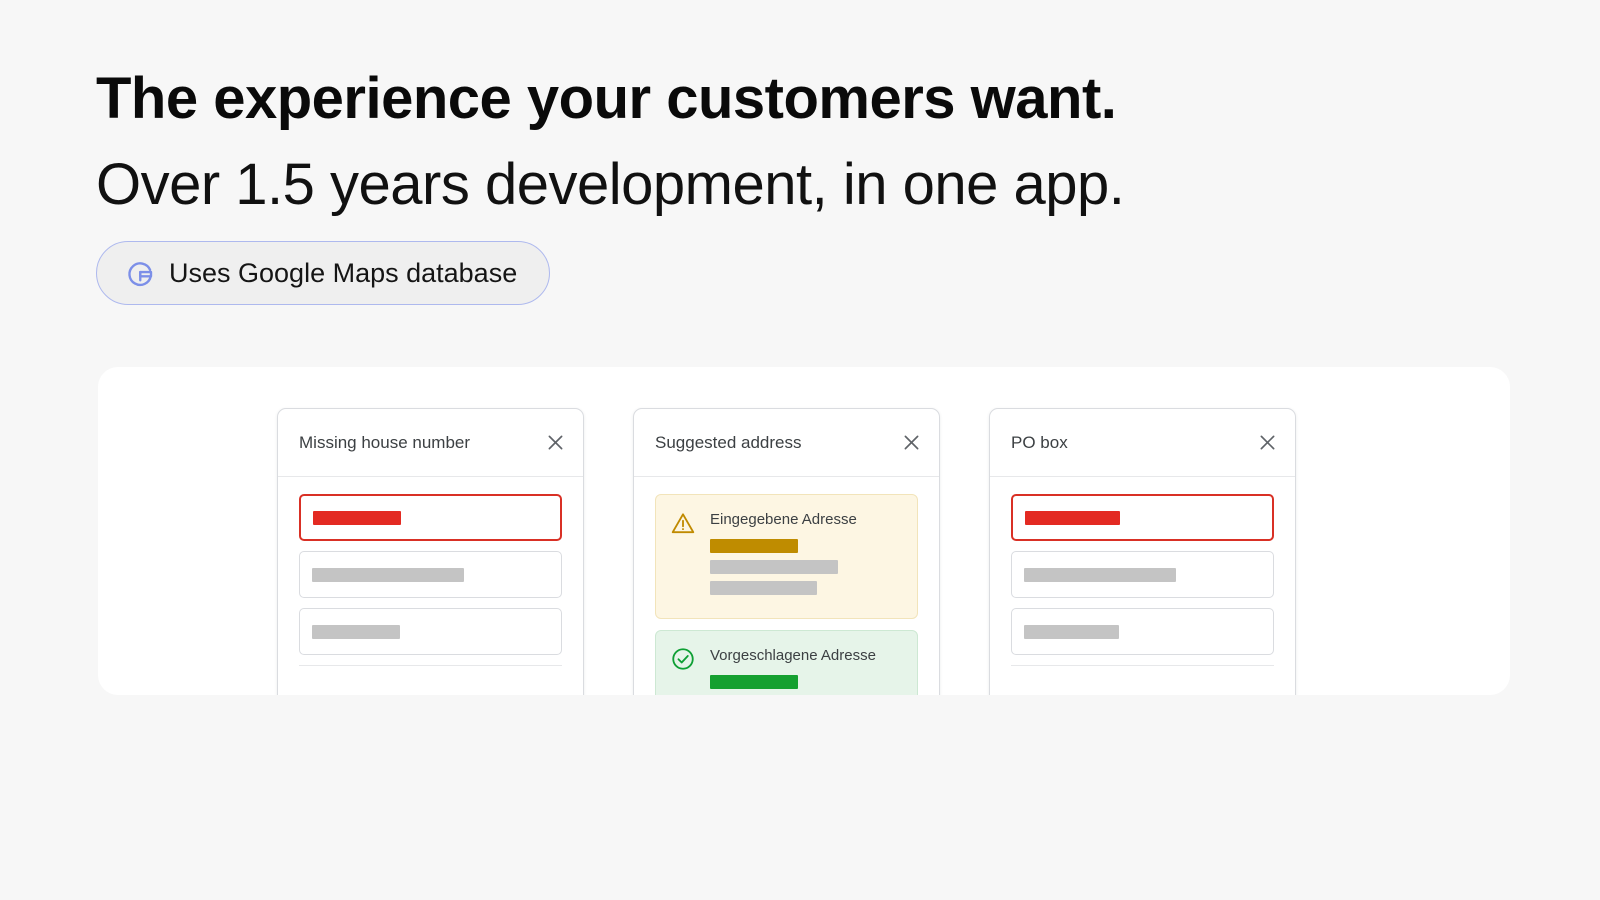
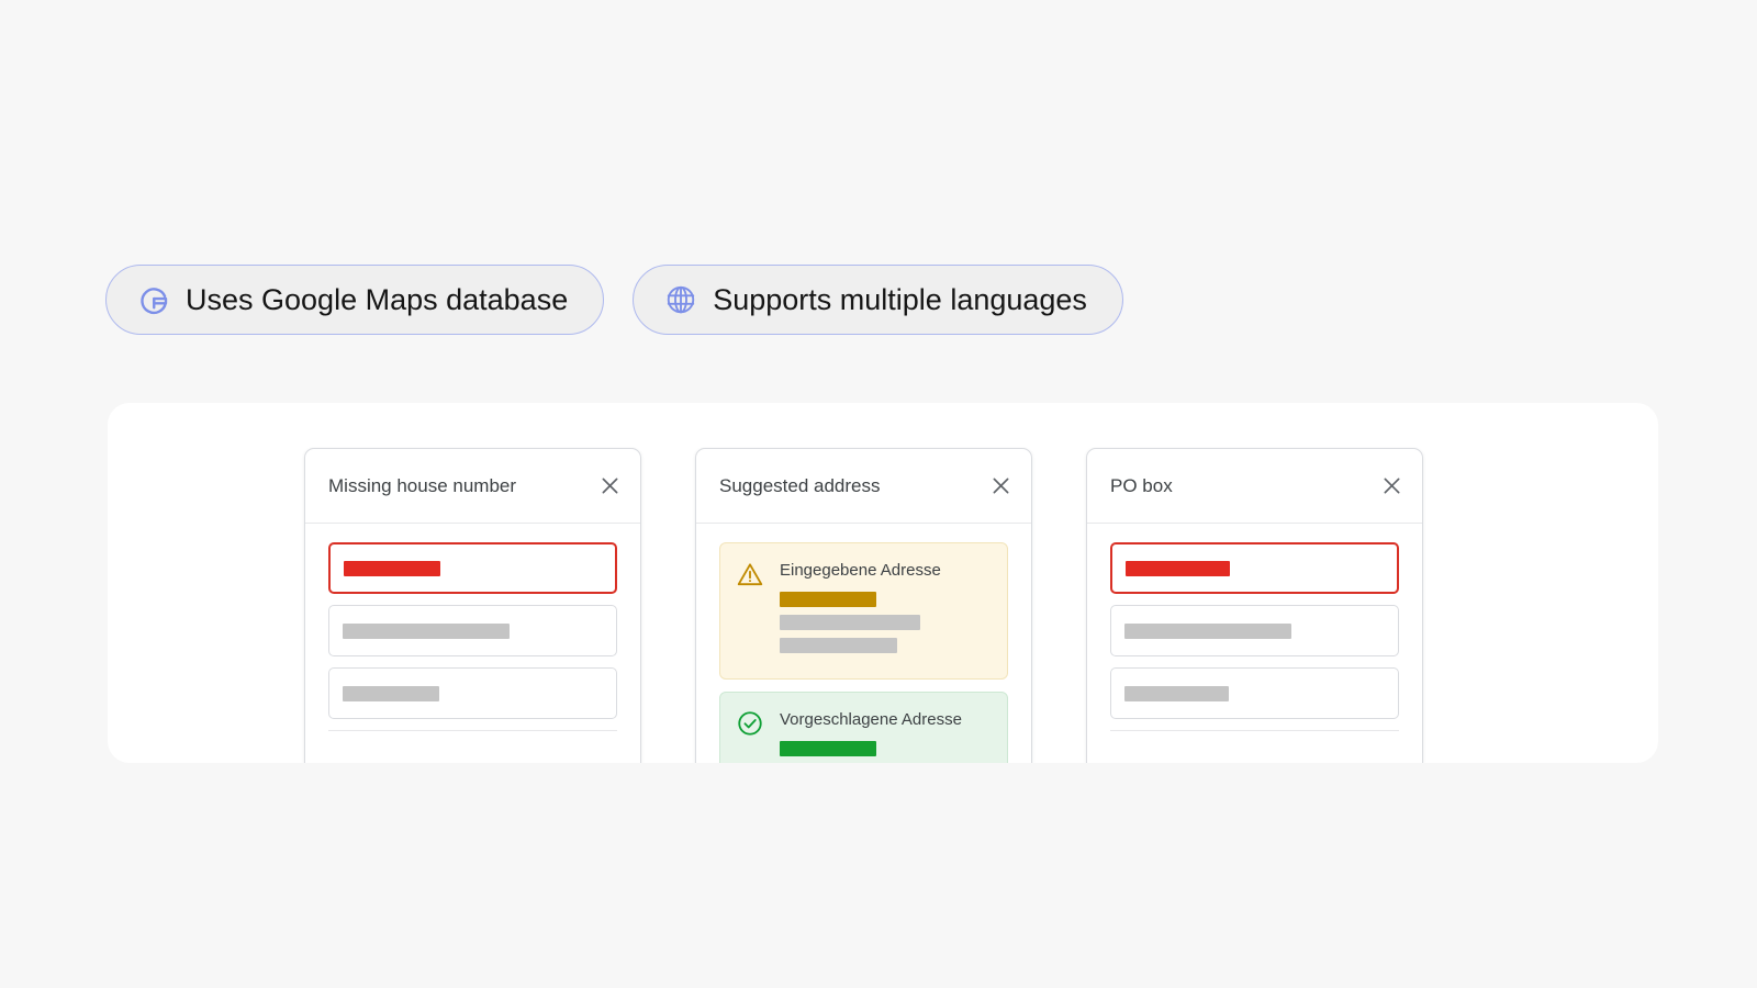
- The experience your customers want.
- Over 1.5 years development, in one app.
  Uses Google Maps database
+ Supports multiple languages
  Missing house number
  Suggested address
  Eingegebene Adresse
  Vorgeschlagene Adresse
  PO box
